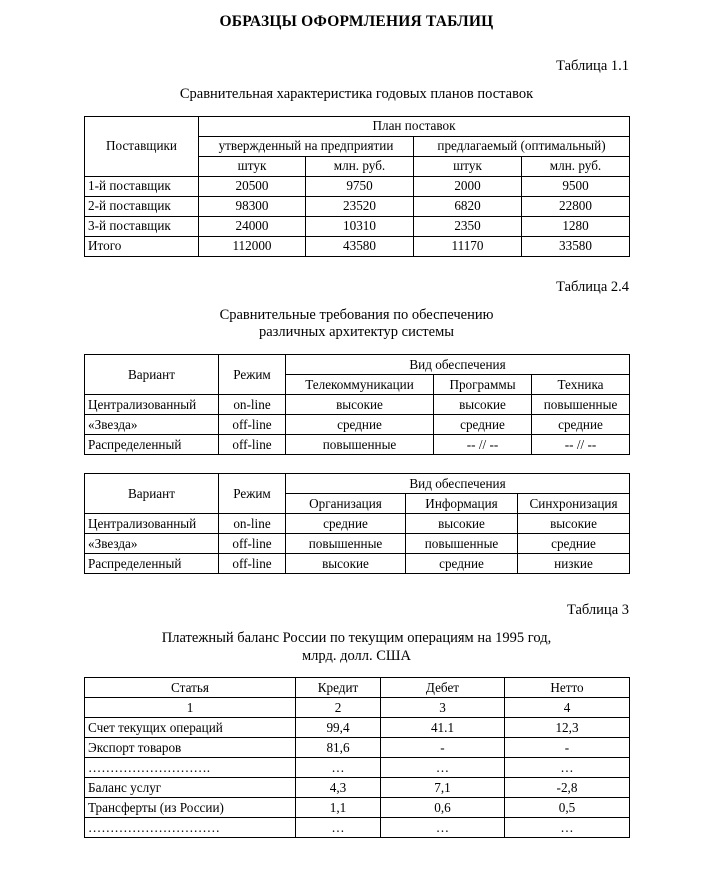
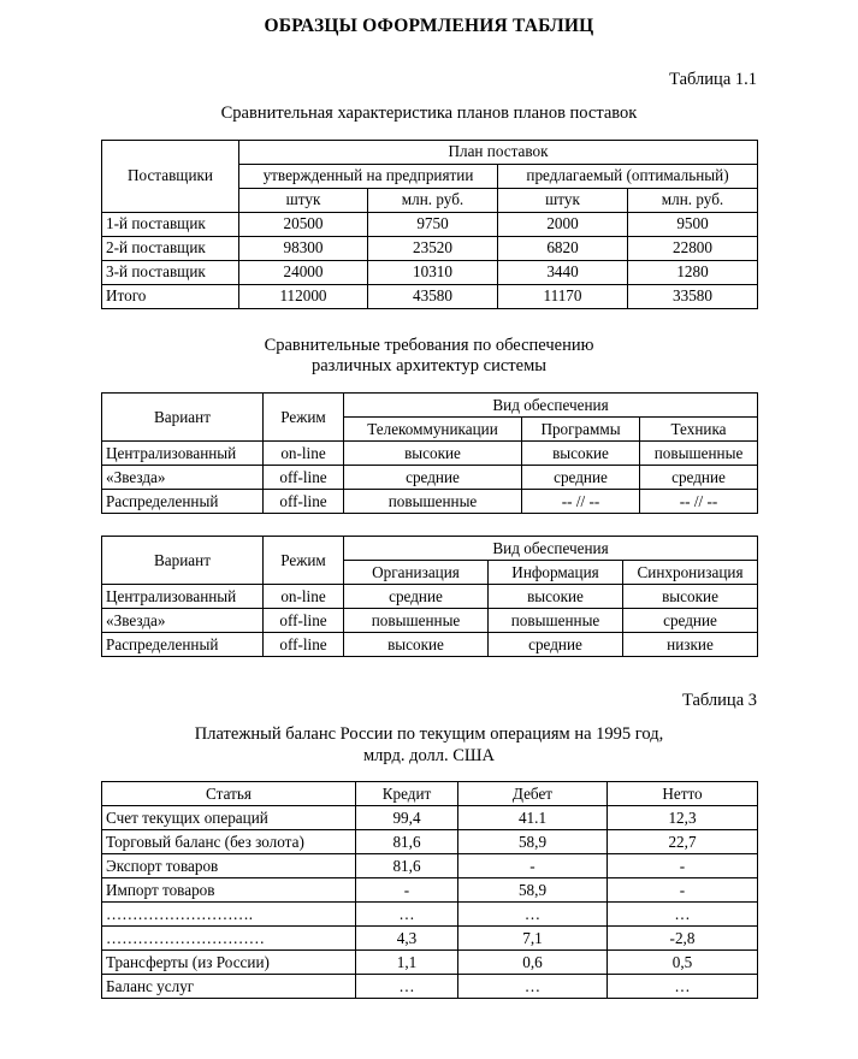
  ОБРАЗЦЫ ОФОРМЛЕНИЯ ТАБЛИЦ
  Таблица 1.1
- Сравнительная характеристика годовых планов поставок
+ Сравнительная характеристика планов планов поставок
  Поставщики	План поставок
  утвержденный на предприятии	предлагаемый (оптимальный)
  штук	млн. руб.	штук	млн. руб.
  1-й поставщик	20500	9750	2000	9500
  2-й поставщик	98300	23520	6820	22800
- 3-й поставщик	24000	10310	2350	1280
+ 3-й поставщик	24000	10310	3440	1280
  Итого	112000	43580	11170	33580
- Таблица 2.4
  Сравнительные требования по обеспечению
  различных архитектур системы
  Вариант	Режим	Вид обеспечения
  Телекоммуникации	Программы	Техника
  Централизованный	on-line	высокие	высокие	повышенные
  «Звезда»	off-line	средние	средние	средние
  Распределенный	off-line	повышенные	-- // --	-- // --
  Вариант	Режим	Вид обеспечения
  Организация	Информация	Синхронизация
  Централизованный	on-line	средние	высокие	высокие
  «Звезда»	off-line	повышенные	повышенные	средние
  Распределенный	off-line	высокие	средние	низкие
  Таблица 3
  Платежный баланс России по текущим операциям на 1995 год,
  млрд. долл. США
  Статья	Кредит	Дебет	Нетто
- 1	2	3	4
  Счет текущих операций	99,4	41.1	12,3
+ Торговый баланс (без золота)	81,6	58,9	22,7
  Экспорт товаров	81,6	-	-
+ Импорт товаров	-	58,9	-
  ……………………….	…	…	…
- Баланс услуг	4,3	7,1	-2,8
+ …………………………	4,3	7,1	-2,8
  Трансферты (из России)	1,1	0,6	0,5
- …………………………	…	…	…
+ Баланс услуг	…	…	…
